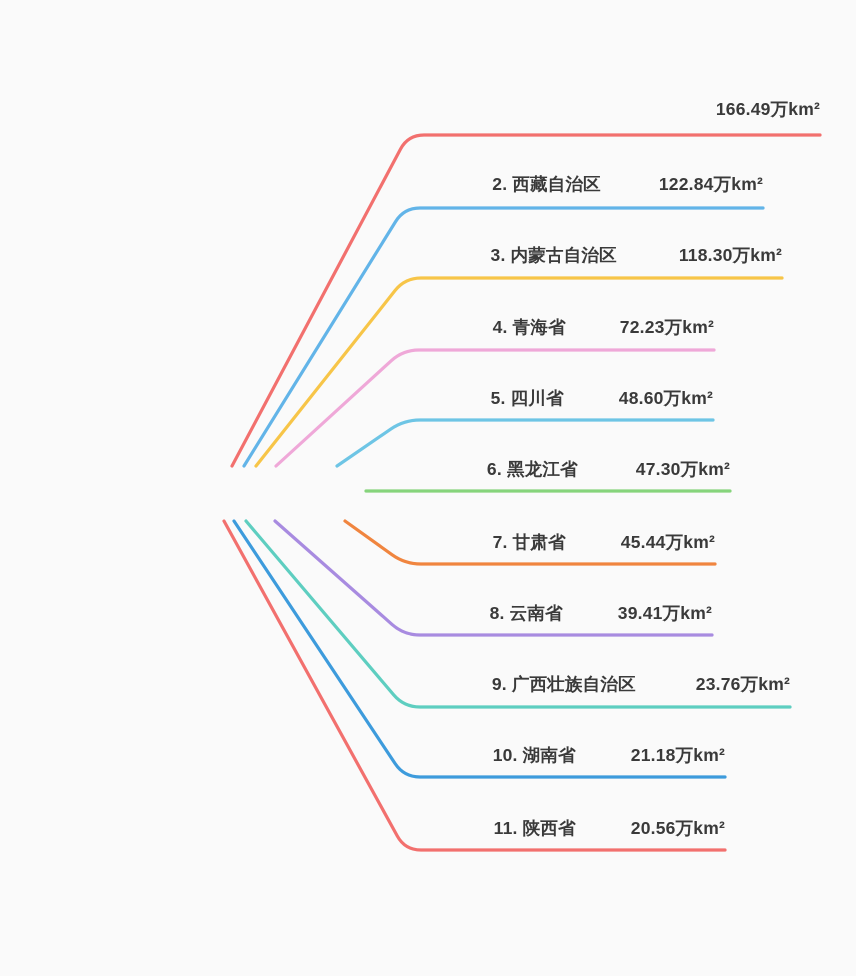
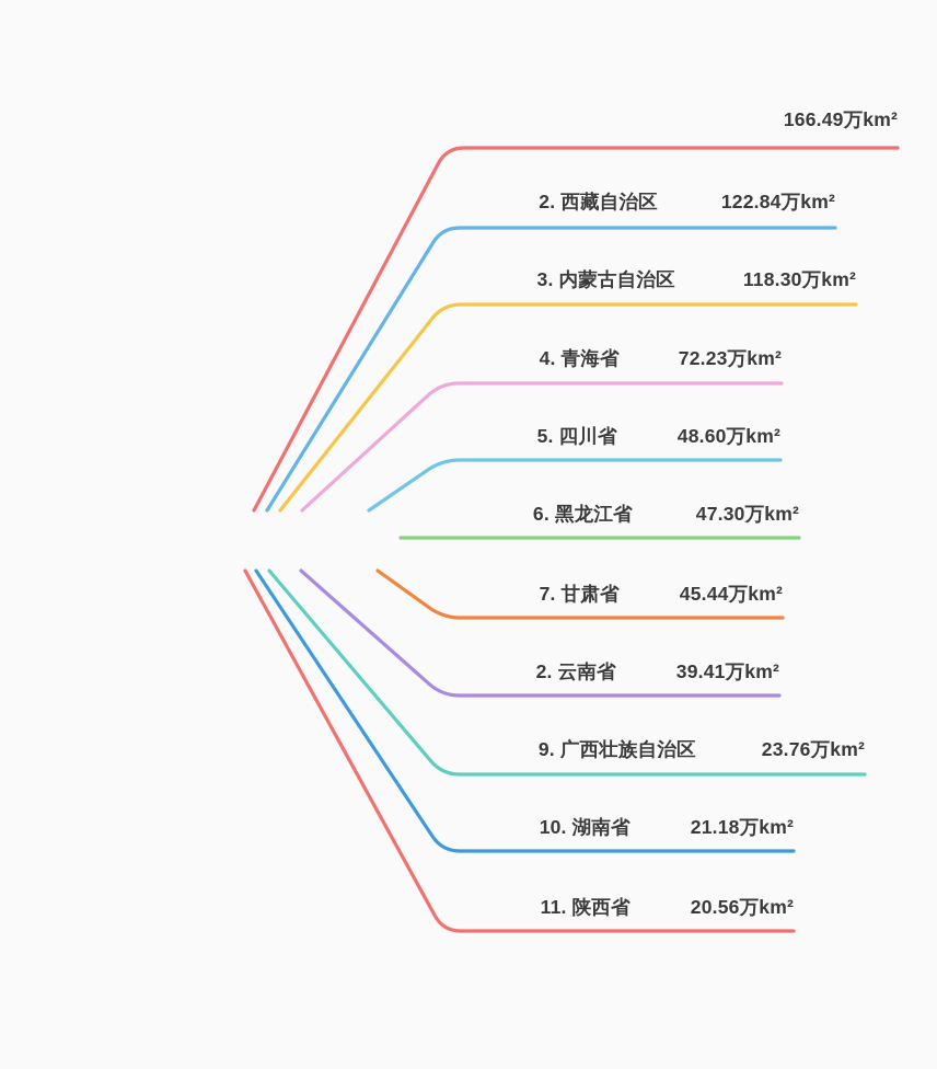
  166.49万km²
  2. 西藏自治区
  122.84万km²
  3. 内蒙古自治区
  118.30万km²
  4. 青海省
  72.23万km²
  5. 四川省
  48.60万km²
  6. 黑龙江省
  47.30万km²
  7. 甘肃省
  45.44万km²
- 8. 云南省
+ 2. 云南省
  39.41万km²
  9. 广西壮族自治区
  23.76万km²
  10. 湖南省
  21.18万km²
  11. 陕西省
  20.56万km²
